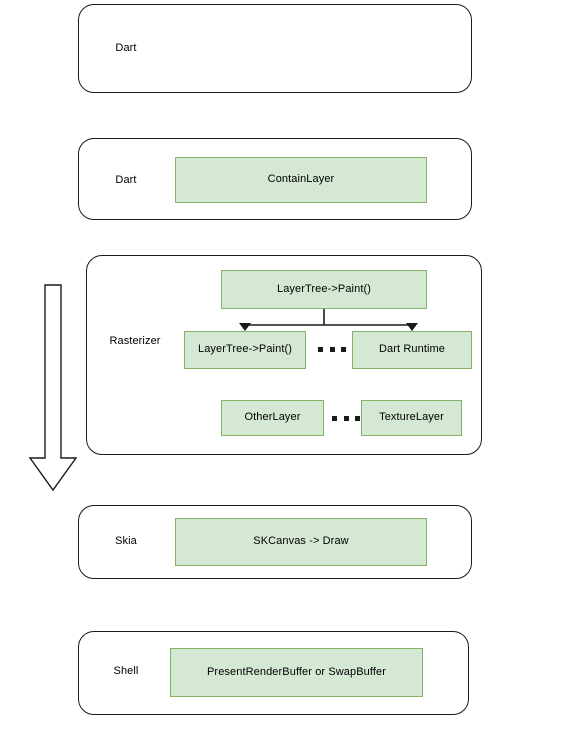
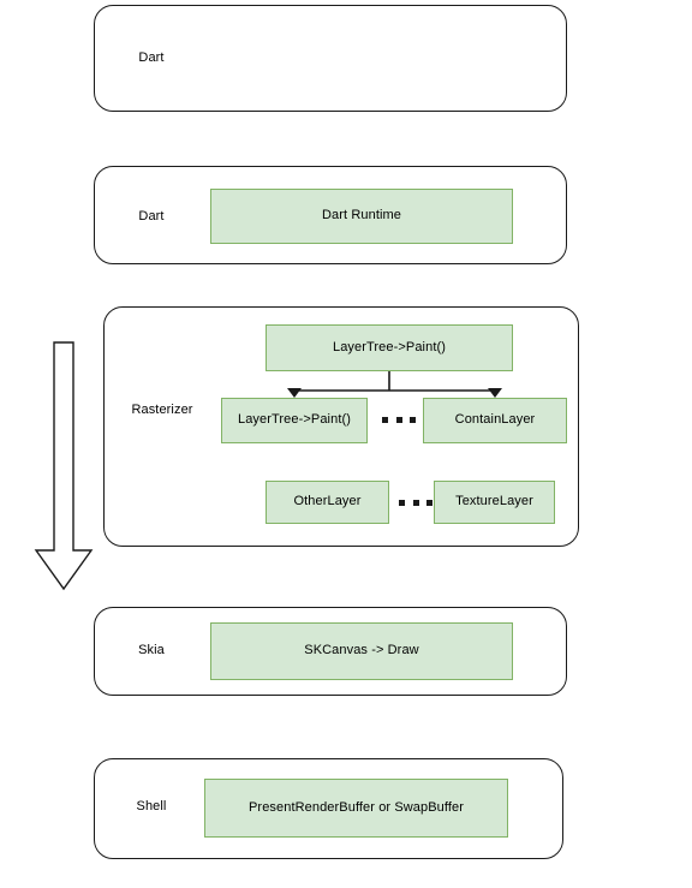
  Dart
  Dart
- ContainLayer
+ Dart Runtime
  Rasterizer
  LayerTree->Paint()
  LayerTree->Paint()
- Dart Runtime
+ ContainLayer
  OtherLayer
  TextureLayer
  Skia
  SKCanvas -> Draw
  Shell
  PresentRenderBuffer or SwapBuffer
